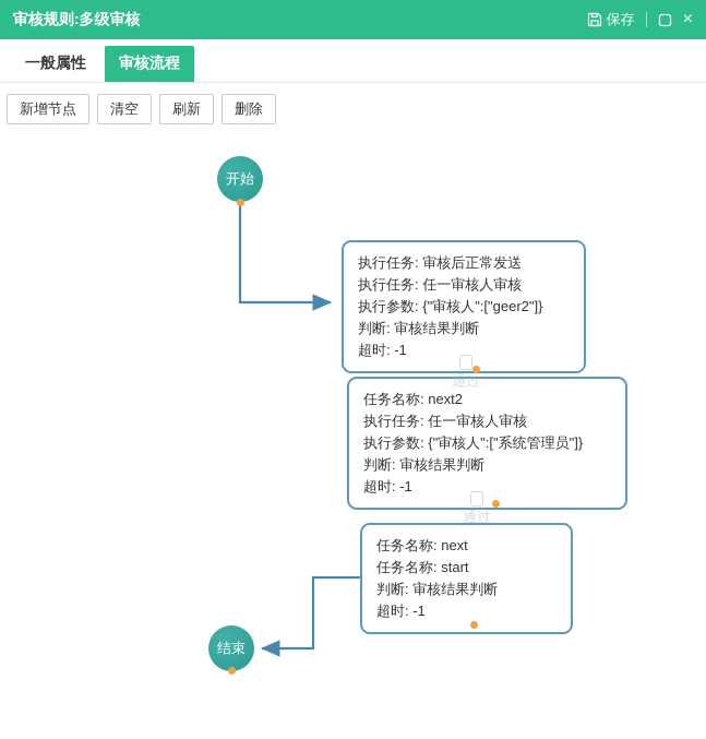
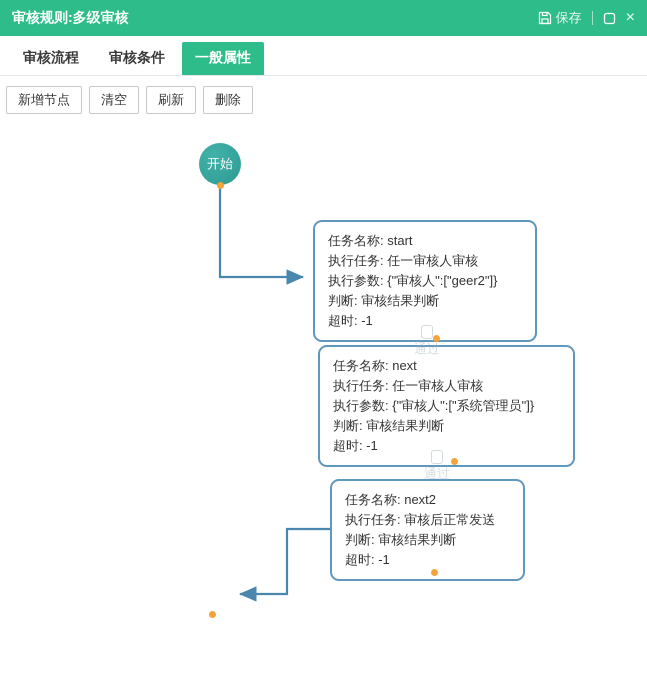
  审核规则:多级审核
  保存
  ×
- 一般属性
+ 审核流程
+ 审核条件
- 审核流程
+ 一般属性
  新增节点
  清空
  刷新
  删除
  开始
- 结束
- 执行任务: 审核后正常发送
+ 任务名称: start
  执行任务: 任一审核人审核
  执行参数: {"审核人":["geer2"]}
  判断: 审核结果判断
  超时: -1
- 任务名称: next2
+ 任务名称: next
  执行任务: 任一审核人审核
  执行参数: {"审核人":["系统管理员"]}
  判断: 审核结果判断
  超时: -1
- 任务名称: next
+ 任务名称: next2
- 任务名称: start
+ 执行任务: 审核后正常发送
  判断: 审核结果判断
  超时: -1
  通过
  通过
